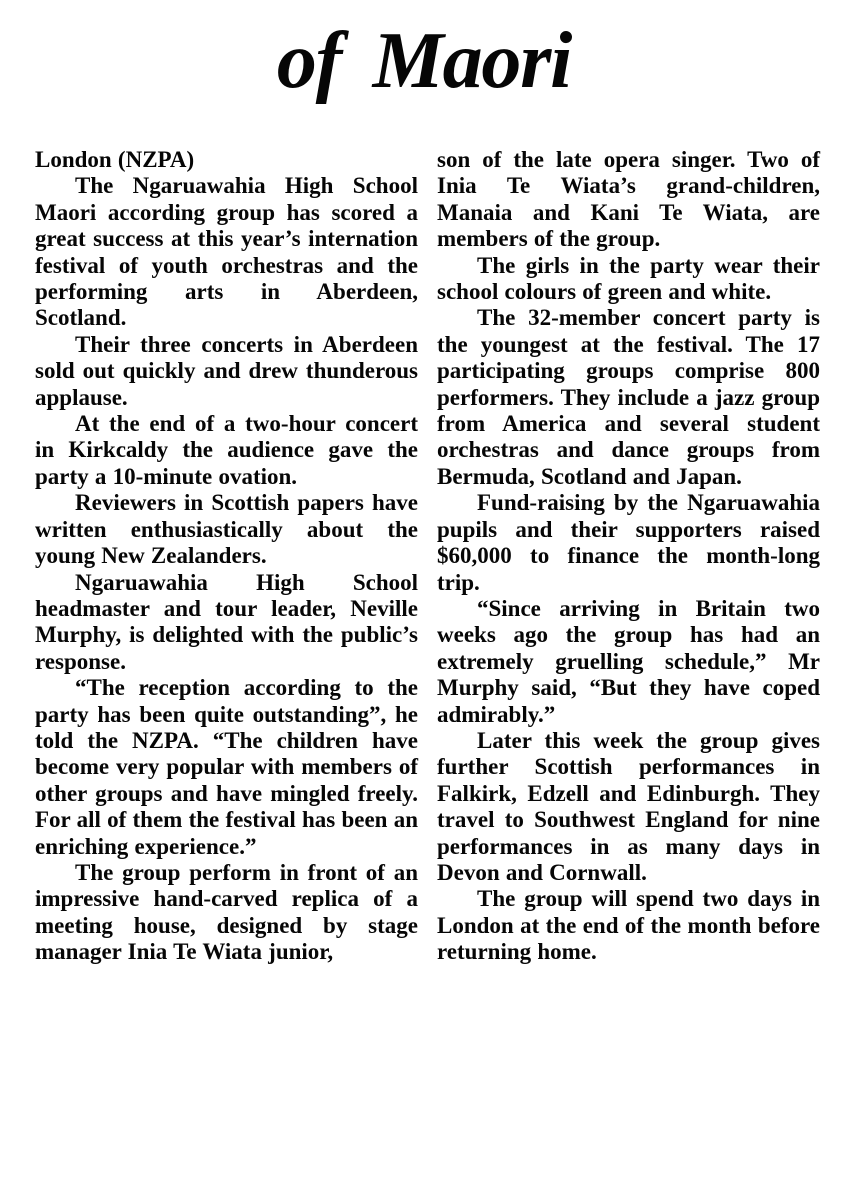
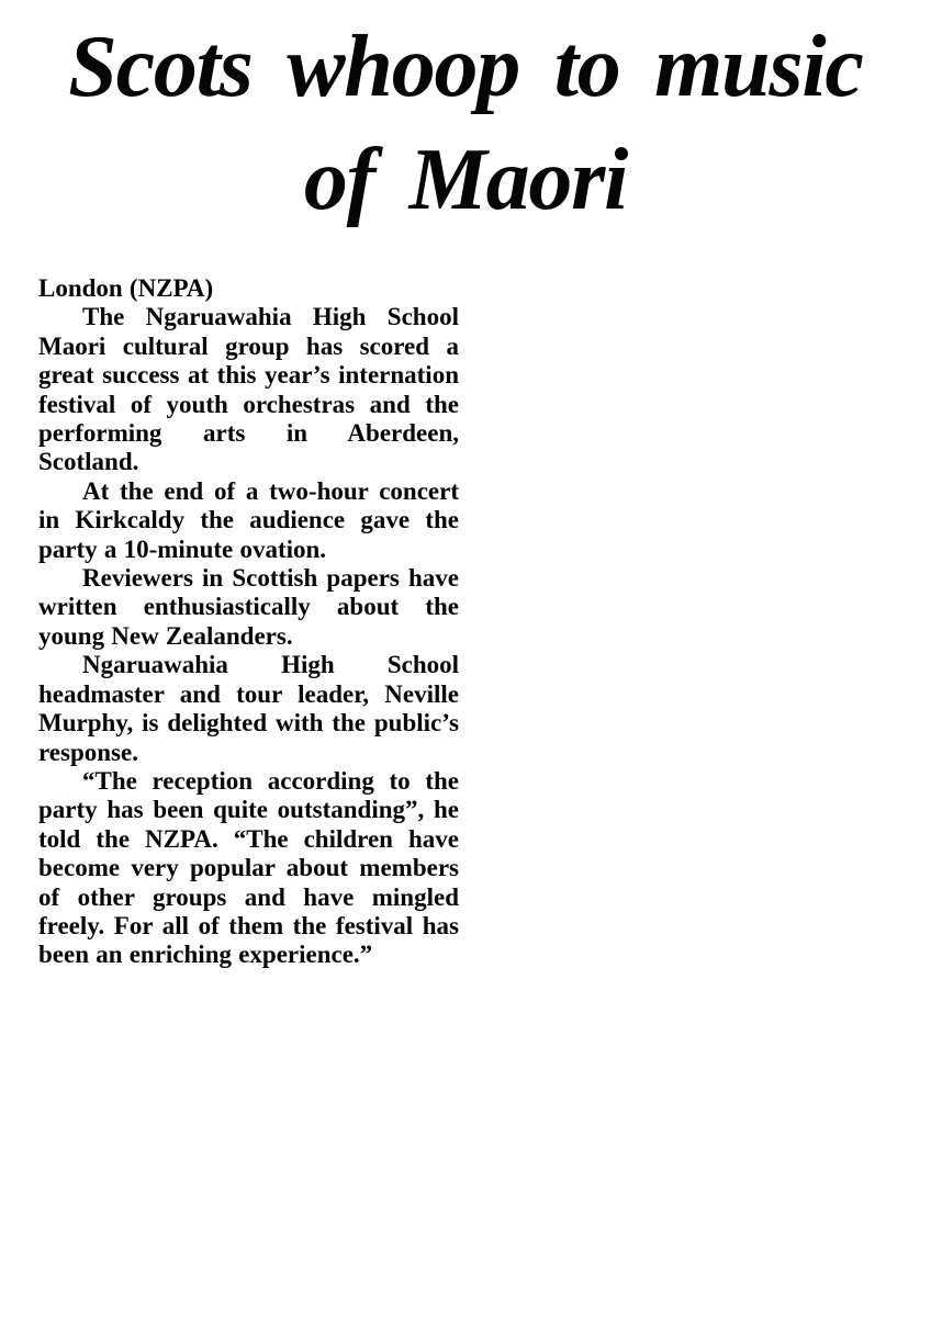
+ Scots whoop to music
  of Maori
  London (NZPA)
- The Ngaruawahia High School Maori according group has scored a great success at this year’s internation festival of youth orchestras and the performing arts in Aberdeen, Scotland.
+ The Ngaruawahia High School Maori cultural group has scored a great success at this year’s internation festival of youth orchestras and the performing arts in Aberdeen, Scotland.
- Their three concerts in Aberdeen sold out quickly and drew thunderous applause.
  At the end of a two-hour concert in Kirkcaldy the audience gave the party a 10-minute ovation.
  Reviewers in Scottish papers have written enthusiastically about the young New Zealanders.
  Ngaruawahia High School headmaster and tour leader, Neville Murphy, is delighted with the public’s response.
- “The reception according to the party has been quite outstanding”, he told the NZPA. “The children have become very popular with members of other groups and have mingled freely. For all of them the festival has been an enriching experience.”
+ “The reception according to the party has been quite outstanding”, he told the NZPA. “The children have become very popular about members of other groups and have mingled freely. For all of them the festival has been an enriching experience.”
- The group perform in front of an impressive hand-carved replica of a meeting house, designed by stage manager Inia Te Wiata junior,
- son of the late opera singer. Two of Inia Te Wiata’s grand-children, Manaia and Kani Te Wiata, are members of the group.
- The girls in the party wear their school colours of green and white.
- The 32-member concert party is the youngest at the festival. The 17 participating groups comprise 800 performers. They include a jazz group from America and several student orchestras and dance groups from Bermuda, Scotland and Japan.
- Fund-raising by the Ngaruawahia pupils and their supporters raised $60,000 to finance the month-long trip.
- “Since arriving in Britain two weeks ago the group has had an extremely gruelling schedule,” Mr Murphy said, “But they have coped admirably.”
- Later this week the group gives further Scottish performances in Falkirk, Edzell and Edinburgh. They travel to Southwest England for nine performances in as many days in Devon and Cornwall.
- The group will spend two days in London at the end of the month before returning home.
